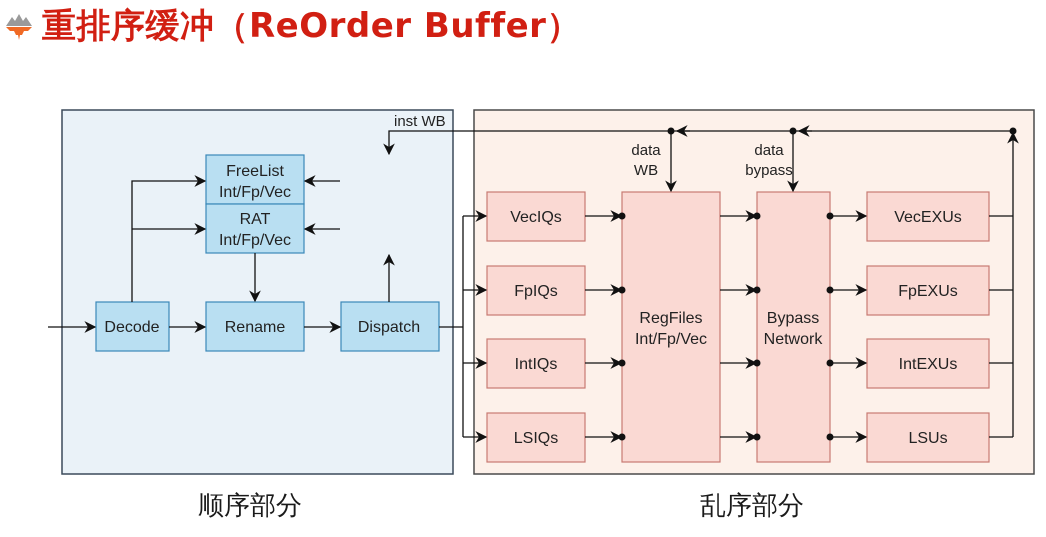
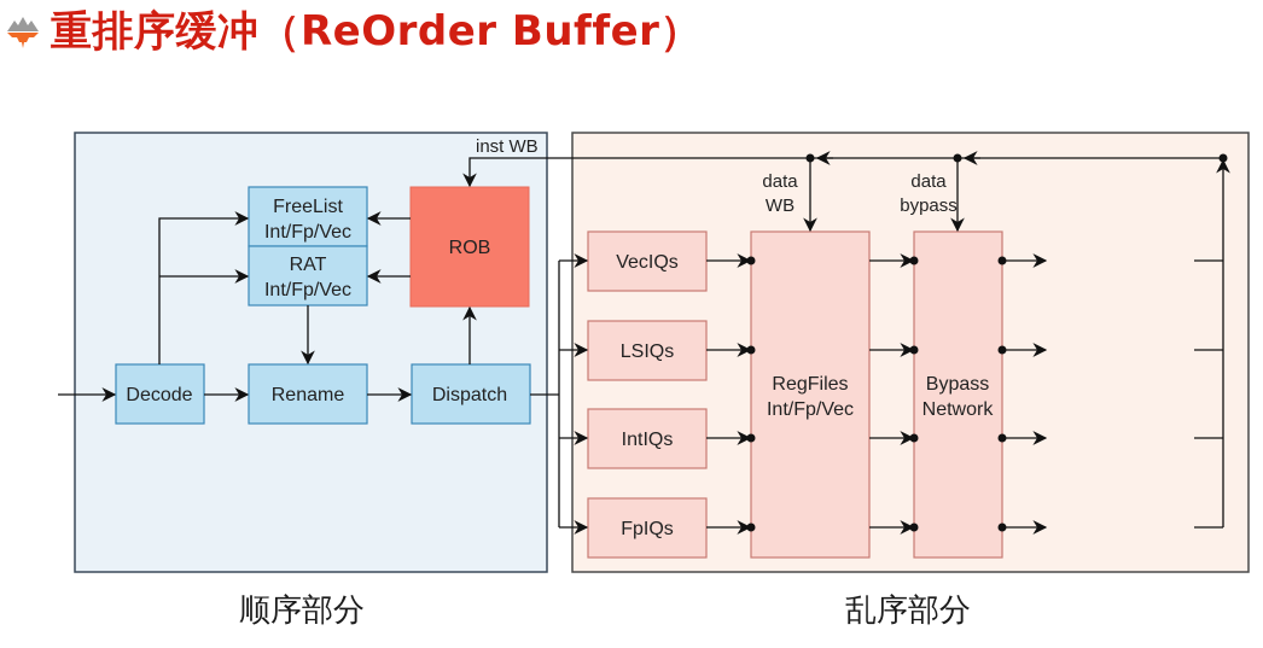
  重排序缓冲（ReOrder Buffer）
  FreeList
  Int/Fp/Vec
  RAT
  Int/Fp/Vec
+ ROB
  Decode
  Rename
  Dispatch
  inst WB
  VecIQs
- FpIQs
+ LSIQs
  IntIQs
- LSIQs
+ FpIQs
  RegFiles
  Int/Fp/Vec
  Bypass
  Network
- VecEXUs
- FpEXUs
- IntEXUs
- LSUs
  data
  WB
  data
  bypass
  顺序部分
  乱序部分
